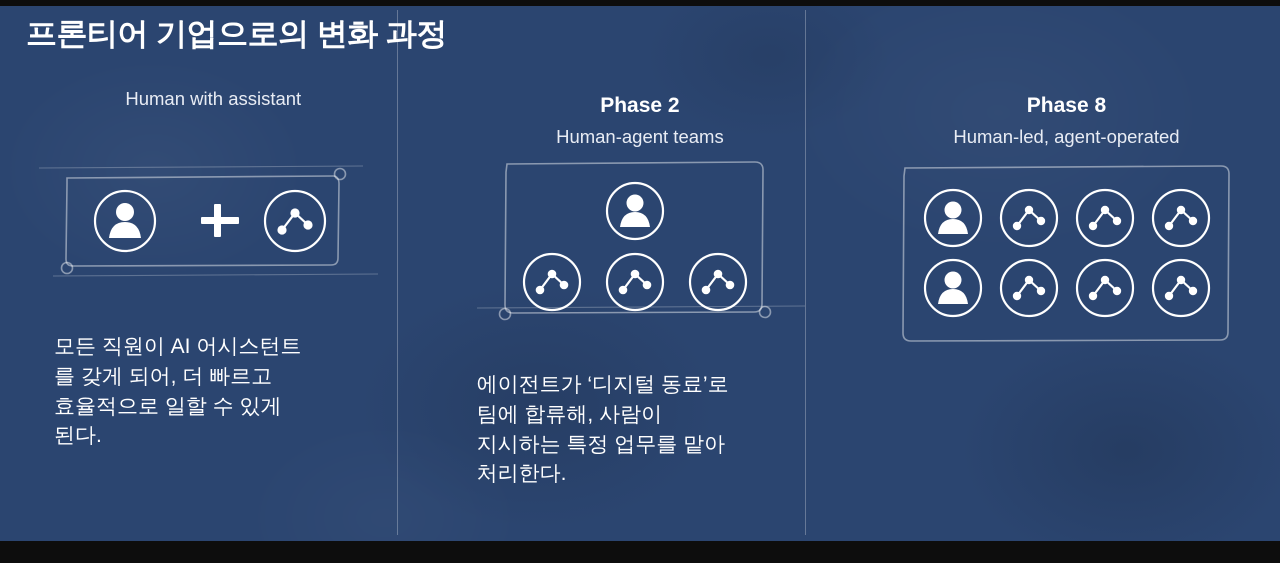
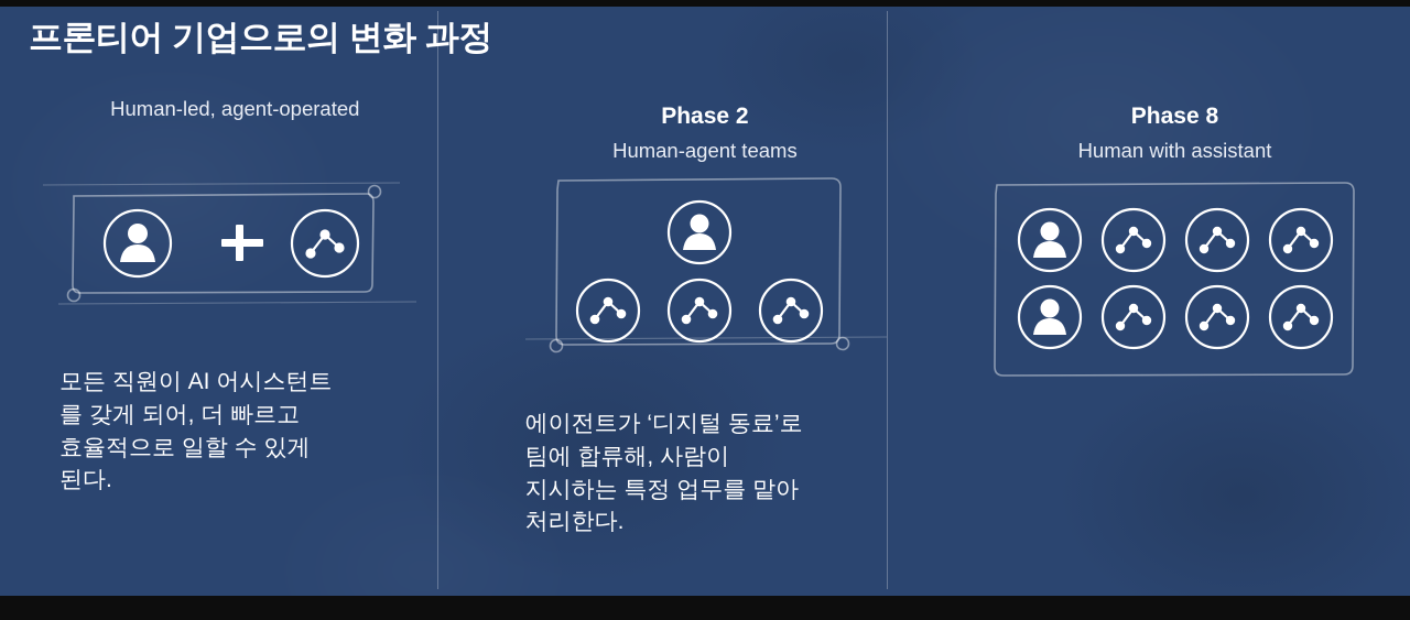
  프론티어 기업으로의 변화 과정
- Human with assistant
+ Human-led, agent-operated
  모든 직원이 AI 어시스턴트
  를 갖게 되어, 더 빠르고
  효율적으로 일할 수 있게
  된다.
  Phase 2
  Human-agent teams
  에이전트가 ‘디지털 동료’로
  팀에 합류해, 사람이
  지시하는 특정 업무를 맡아
  처리한다.
  Phase 8
- Human-led, agent-operated
+ Human with assistant
